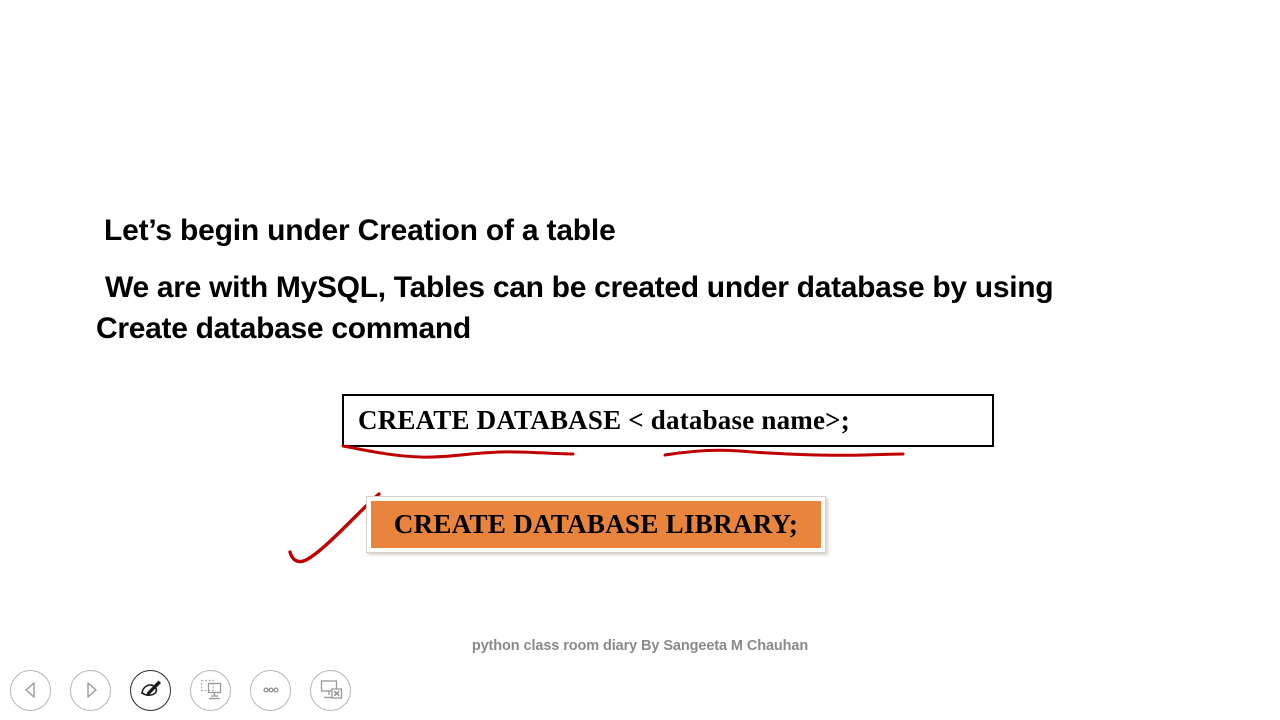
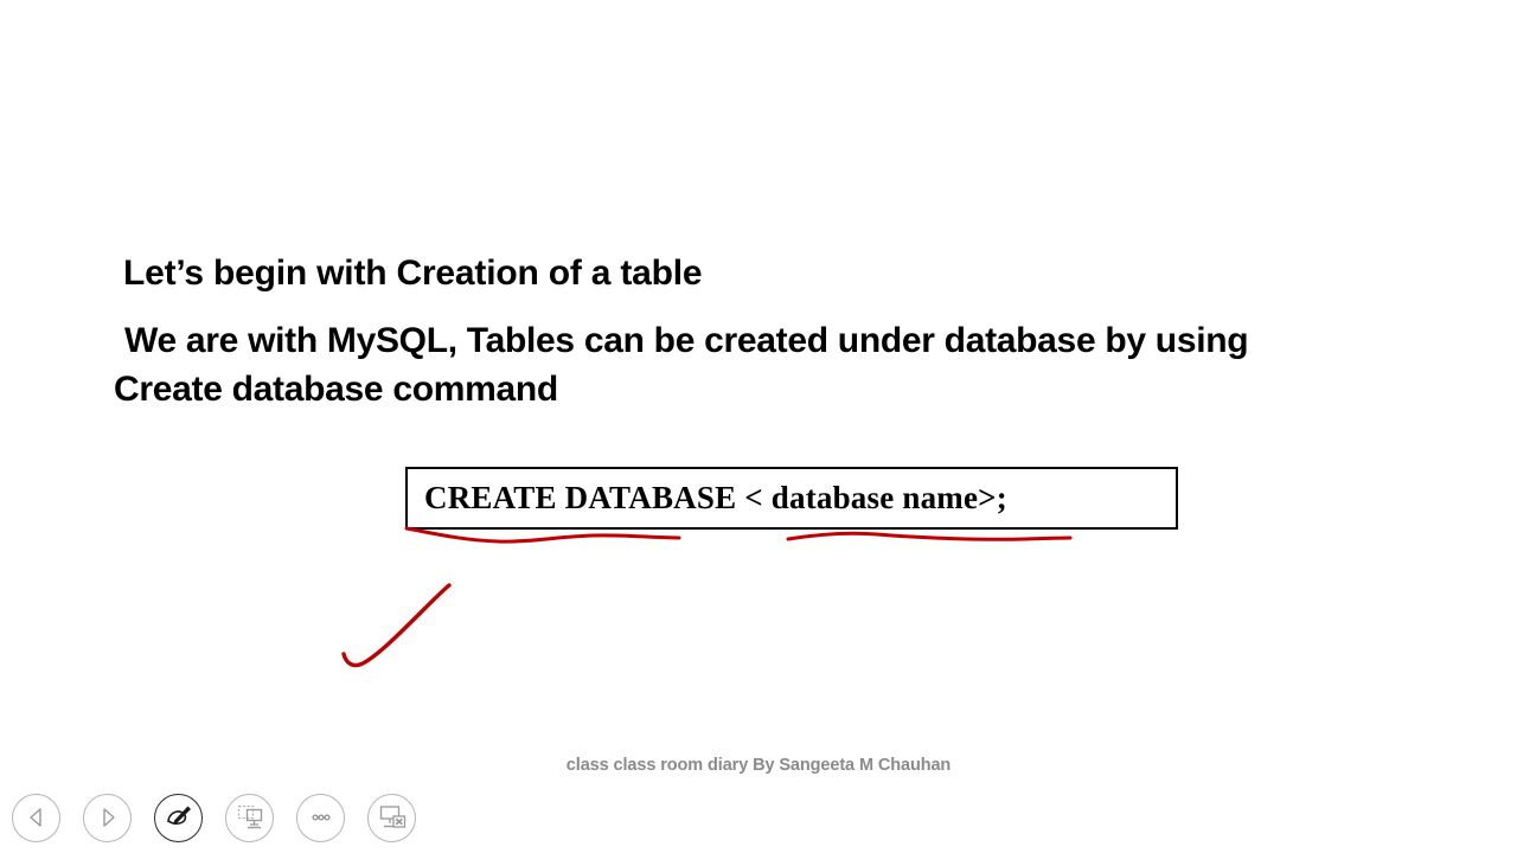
- Let’s begin under Creation of a table
+ Let’s begin with Creation of a table
  We are with MySQL, Tables can be created under database by using
  Create database command
  CREATE DATABASE < database name>;
- CREATE DATABASE LIBRARY;
- python class room diary By Sangeeta M Chauhan
+ class class room diary By Sangeeta M Chauhan
